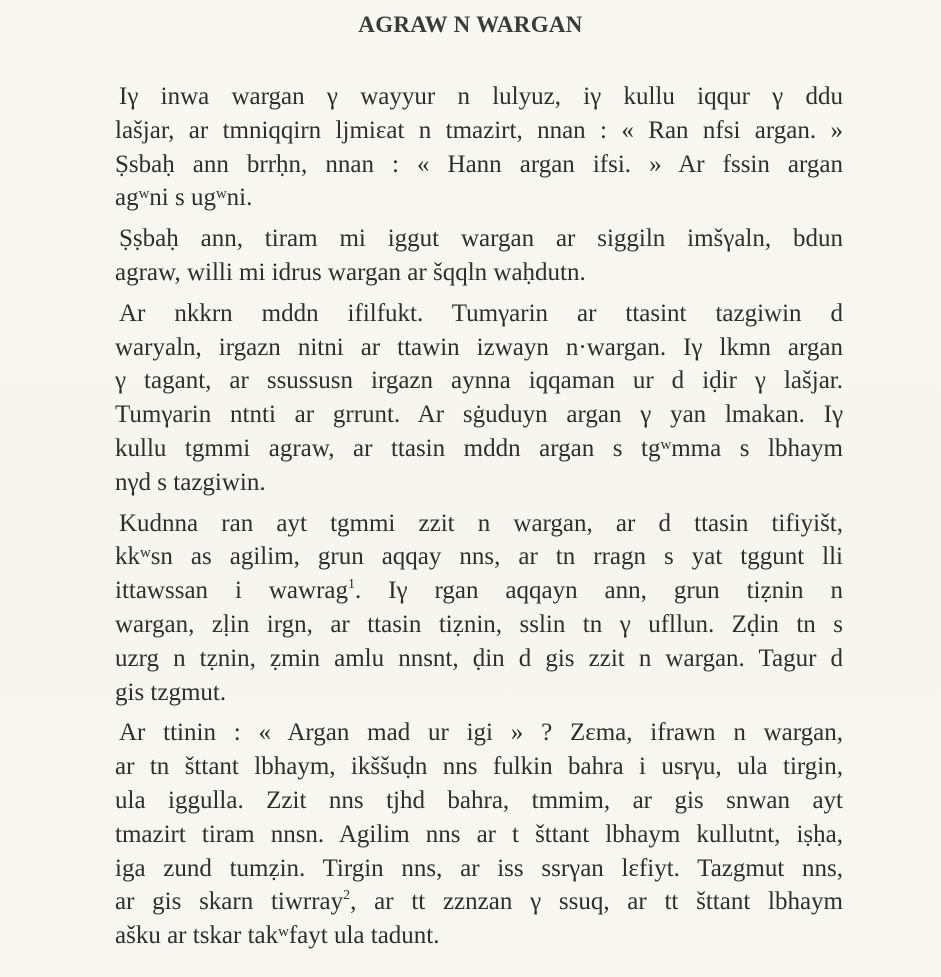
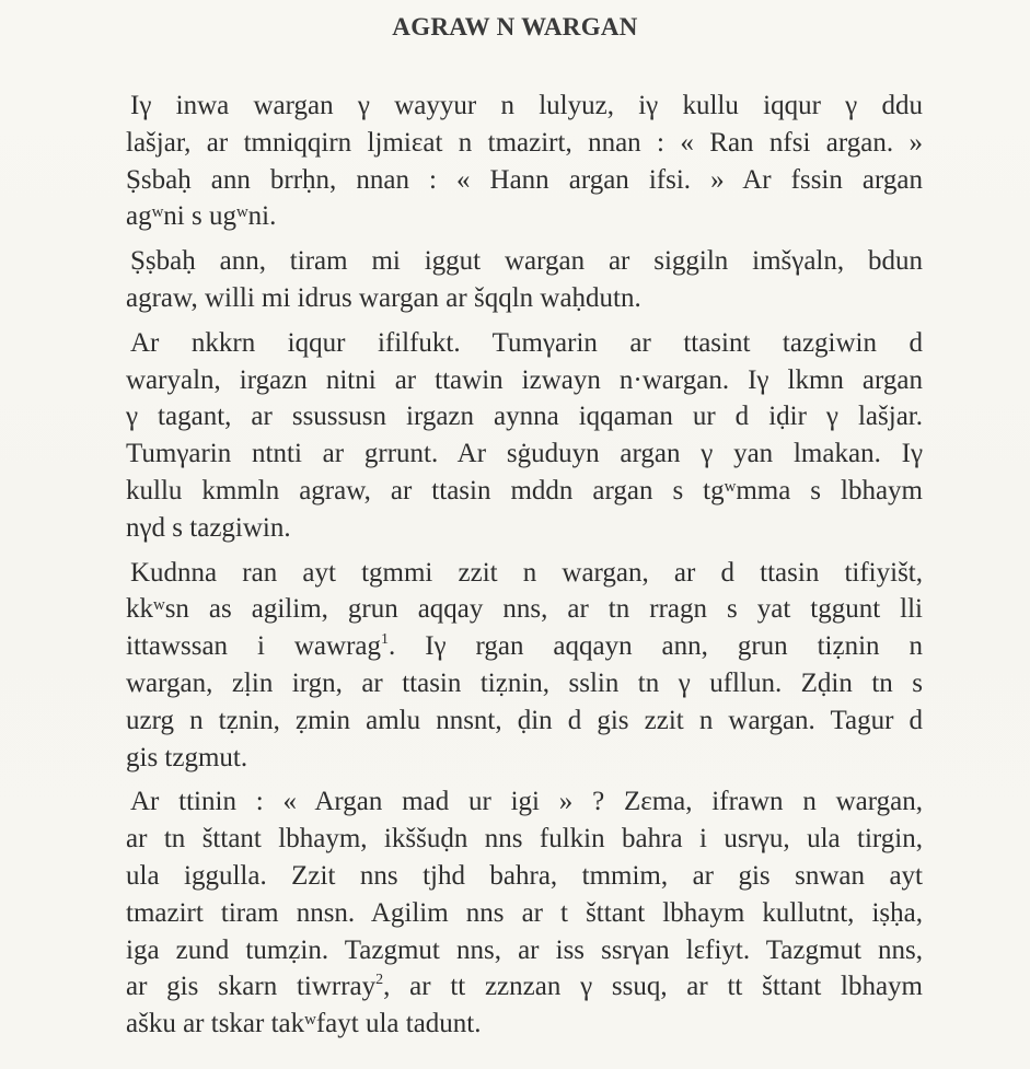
  AGRAW N WARGAN
  Iγ inwa wargan γ wayyur n lulyuz, iγ kullu iqqur γ ddu
  lašjar, ar tmniqqirn ljmiεat n tmazirt, nnan : « Ran nfsi argan. »
  Ṣsbaḥ ann brrḥn, nnan : « Hann argan ifsi. » Ar fssin argan
  agʷni s ugʷni.
  Ṣṣbaḥ ann, tiram mi iggut wargan ar siggiln imšγaln, bdun
  agraw, willi mi idrus wargan ar šqqln waḥdutn.
- Ar nkkrn mddn ifilfukt. Tumγarin ar ttasint tazgiwin d
+ Ar nkkrn iqqur ifilfukt. Tumγarin ar ttasint tazgiwin d
  waryaln, irgazn nitni ar ttawin izwayn n·wargan. Iγ lkmn argan
  γ tagant, ar ssussusn irgazn aynna iqqaman ur d iḍir γ lašjar.
  Tumγarin ntnti ar grrunt. Ar sġuduyn argan γ yan lmakan. Iγ
- kullu tgmmi agraw, ar ttasin mddn argan s tgʷmma s lbhaym
+ kullu kmmln agraw, ar ttasin mddn argan s tgʷmma s lbhaym
  nγd s tazgiwin.
  Kudnna ran ayt tgmmi zzit n wargan, ar d ttasin tifiyišt,
  kkʷsn as agilim, grun aqqay nns, ar tn rragn s yat tggunt lli
  ittawssan i wawrag1. Iγ rgan aqqayn ann, grun tiẓnin n
  wargan, zḷin irgn, ar ttasin tiẓnin, sslin tn γ ufllun. Zḍin tn s
  uzrg n tẓnin, ẓmin amlu nnsnt, ḍin d gis zzit n wargan. Tagur d
  gis tzgmut.
  Ar ttinin : « Argan mad ur igi » ? Zεma, ifrawn n wargan,
  ar tn šttant lbhaym, ikššuḍn nns fulkin bahra i usrγu, ula tirgin,
  ula iggulla. Zzit nns tjhd bahra, tmmim, ar gis snwan ayt
  tmazirt tiram nnsn. Agilim nns ar t šttant lbhaym kullutnt, iṣḥa,
- iga zund tumẓin. Tirgin nns, ar iss ssrγan lεfiyt. Tazgmut nns,
+ iga zund tumẓin. Tazgmut nns, ar iss ssrγan lεfiyt. Tazgmut nns,
  ar gis skarn tiwrray2, ar tt zznzan γ ssuq, ar tt šttant lbhaym
  ašku ar tskar takʷfayt ula tadunt.
